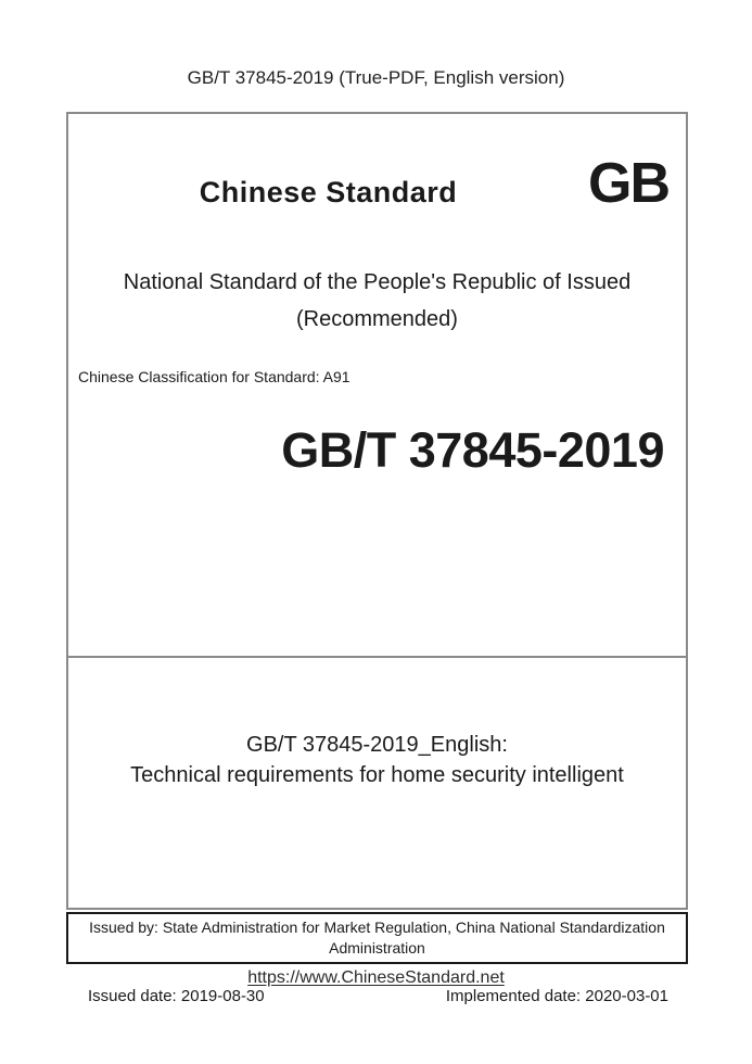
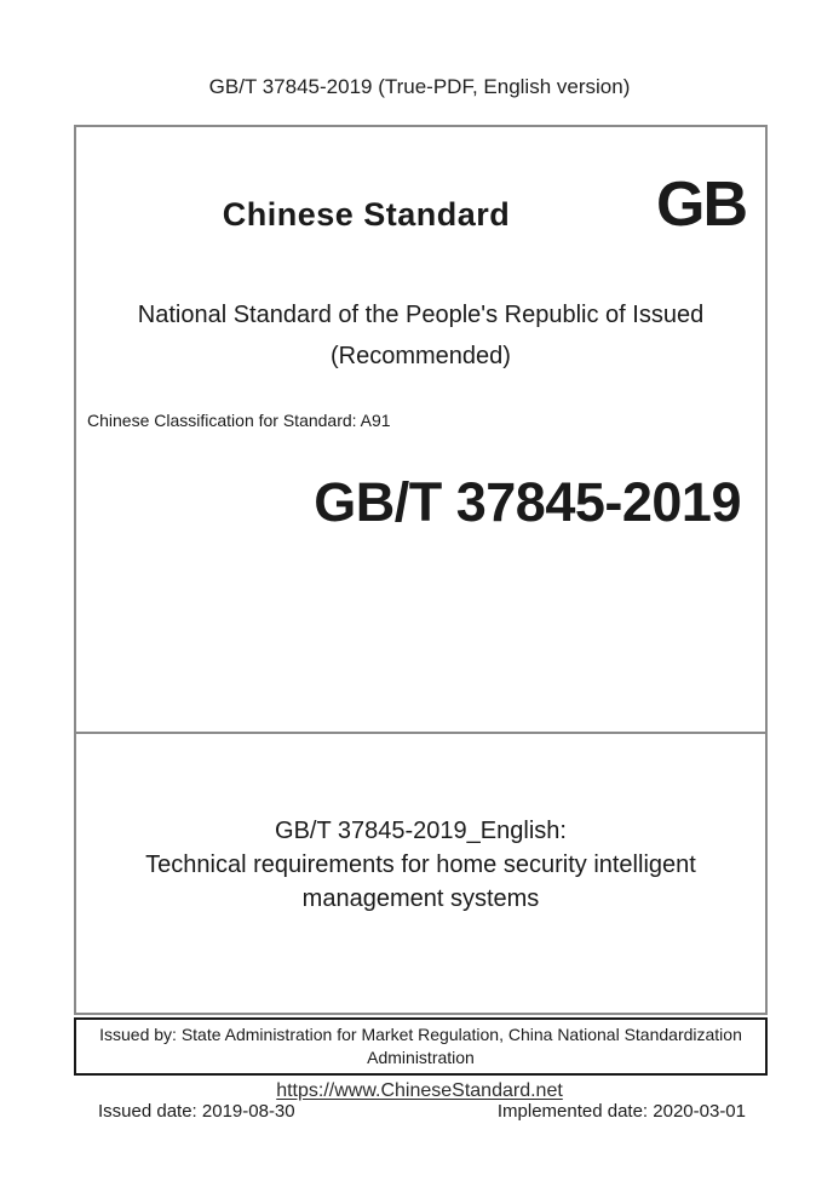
  GB/T 37845-2019 (True-PDF, English version)
  Chinese Standard
  GB
  National Standard of the People's Republic of Issued
  (Recommended)
  Chinese Classification for Standard: A91
  GB/T 37845-2019
  GB/T 37845-2019_English:
  Technical requirements for home security intelligent
+ management systems
  Issued date: 2019-08-30
  Implemented date: 2020-03-01
  Issued by: State Administration for Market Regulation, China National Standardization Administration
  https://www.ChineseStandard.net
